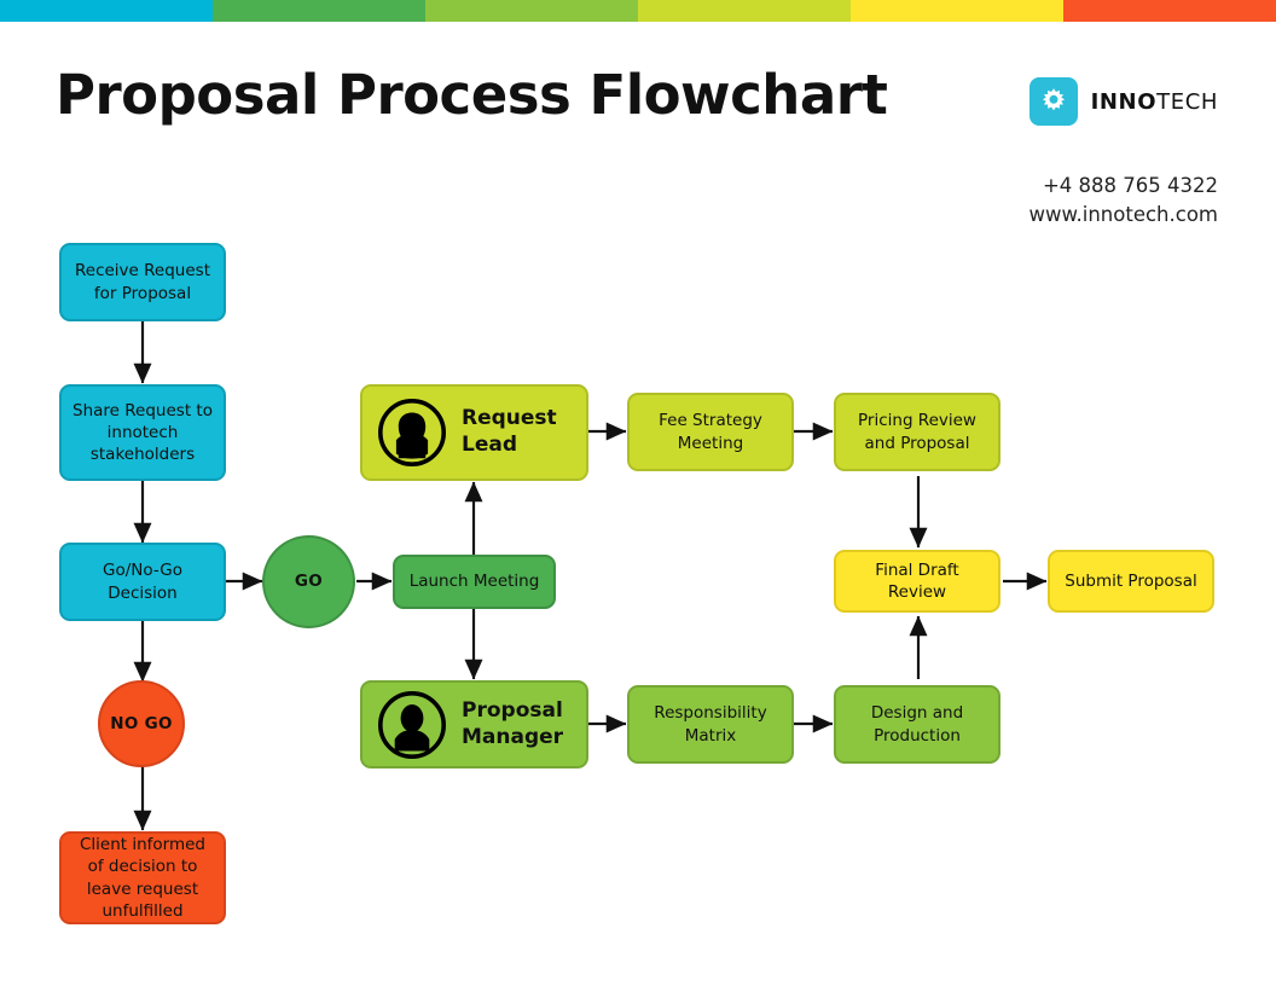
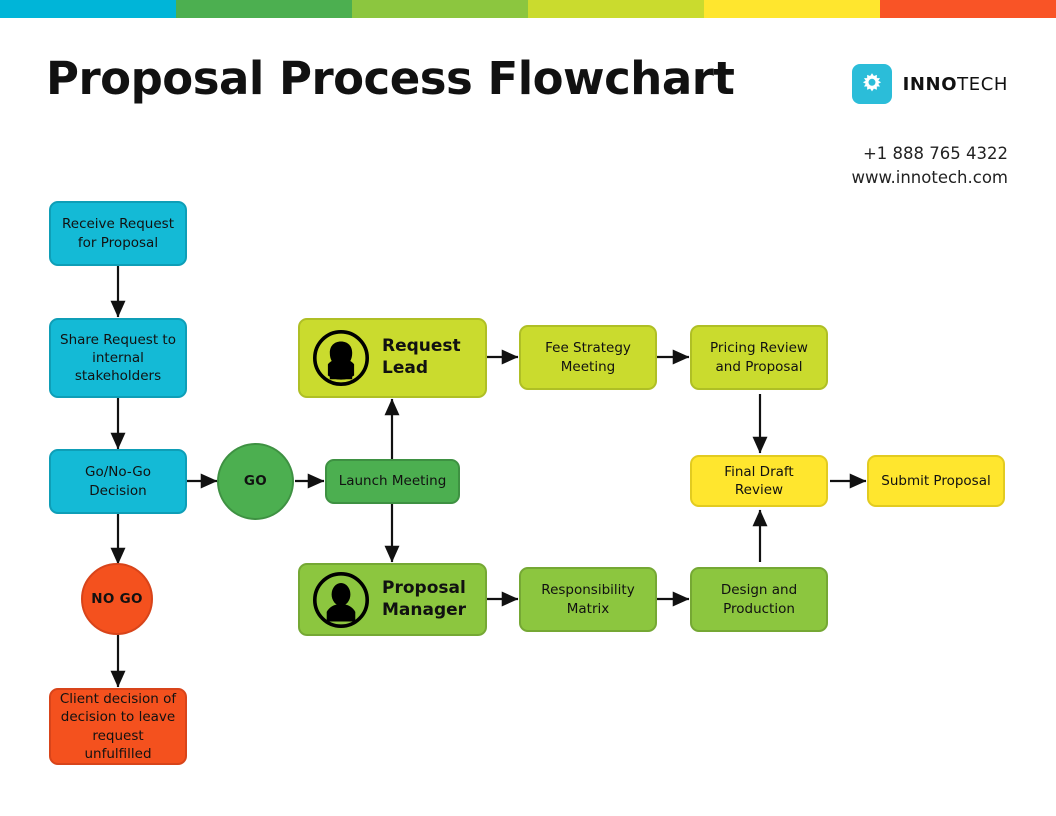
  Proposal Process Flowchart
  INNOTECH
- +4 888 765 4322
+ +1 888 765 4322
  www.innotech.com
  Receive Request for Proposal
- Share Request to innotech stakeholders
+ Share Request to internal stakeholders
  Go/No-Go Decision
  NO GO
- Client informed of decision to leave request unfulfilled
+ Client decision of decision to leave request unfulfilled
  GO
  Launch Meeting
  Request Lead
  Proposal Manager
  Fee Strategy Meeting
  Pricing Review and Proposal
  Final Draft Review
  Submit Proposal
  Responsibility Matrix
  Design and Production
